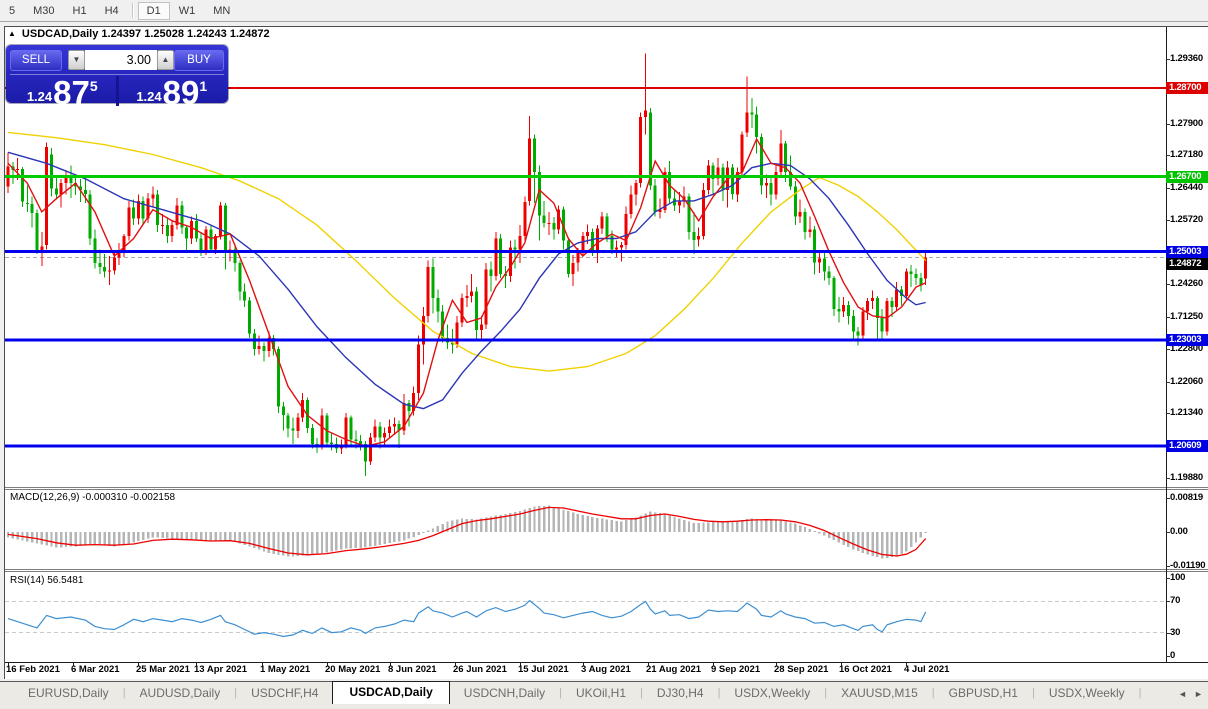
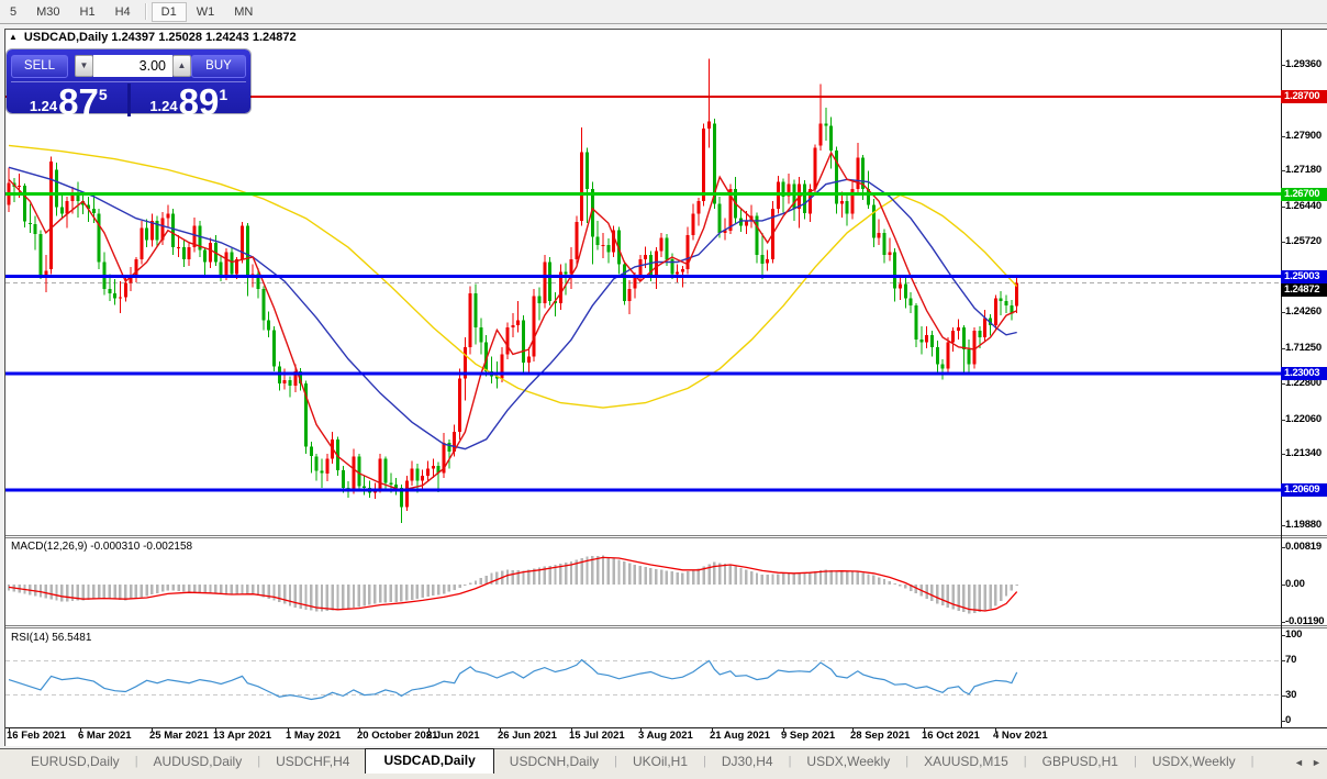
  5
  M30
  H1
  H4
  D1
  W1
  MN
  ▲ USDCAD,Daily 1.24397 1.25028 1.24243 1.24872
  SELL
  ▼
  3.00
  ▲
  BUY
  1.24
  87
  5
  1.24
  89
  1
  MACD(12,26,9) -0.000310 -0.002158
  RSI(14) 56.5481
  1.29360
  1.27900
  1.27180
  1.26440
  1.25720
  1.24260
  1.71250
  1.22800
  1.22060
  1.21340
  1.19880
  1.28700
  1.26700
  1.25003
  1.24872
  1.23003
  1.20609
  0.00819
  0.00
  -0.01190
  100
  70
  30
  0
  16 Feb 2021
  6 Mar 2021
  25 Mar 2021
  13 Apr 2021
  1 May 2021
- 20 May 2021
+ 20 October 2021
  8 Jun 2021
  26 Jun 2021
  15 Jul 2021
  3 Aug 2021
  21 Aug 2021
  9 Sep 2021
  28 Sep 2021
  16 Oct 2021
- 4 Jul 2021
+ 4 Nov 2021
  EURUSD,Daily
  |
  AUDUSD,Daily
  |
  USDCHF,H4
  USDCAD,Daily
  USDCNH,Daily
  |
  UKOil,H1
  |
  DJ30,H4
  |
  USDX,Weekly
  |
  XAUUSD,M15
  |
  GBPUSD,H1
  |
  USDX,Weekly
  |
  ◄
  ►
